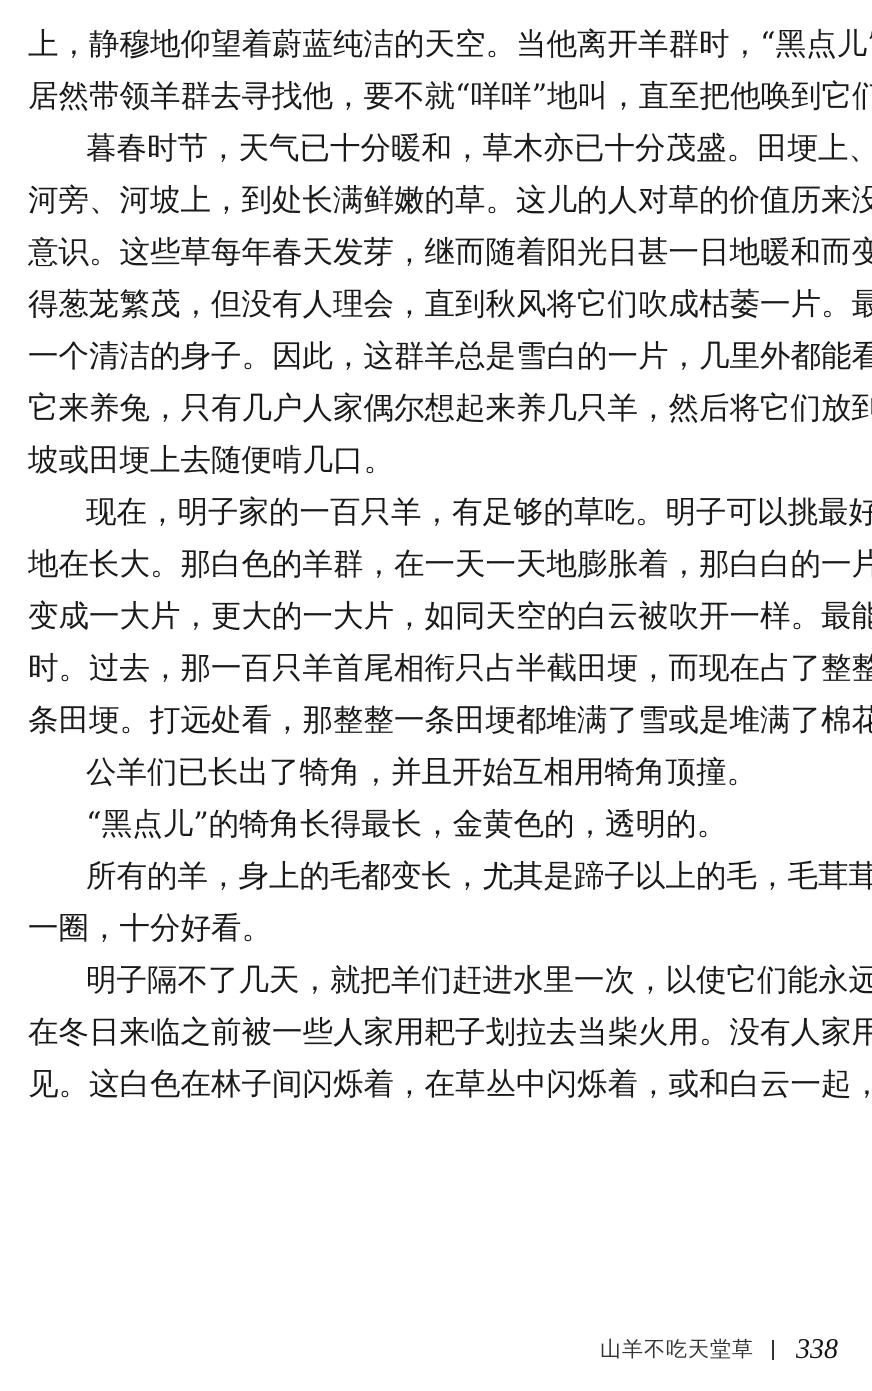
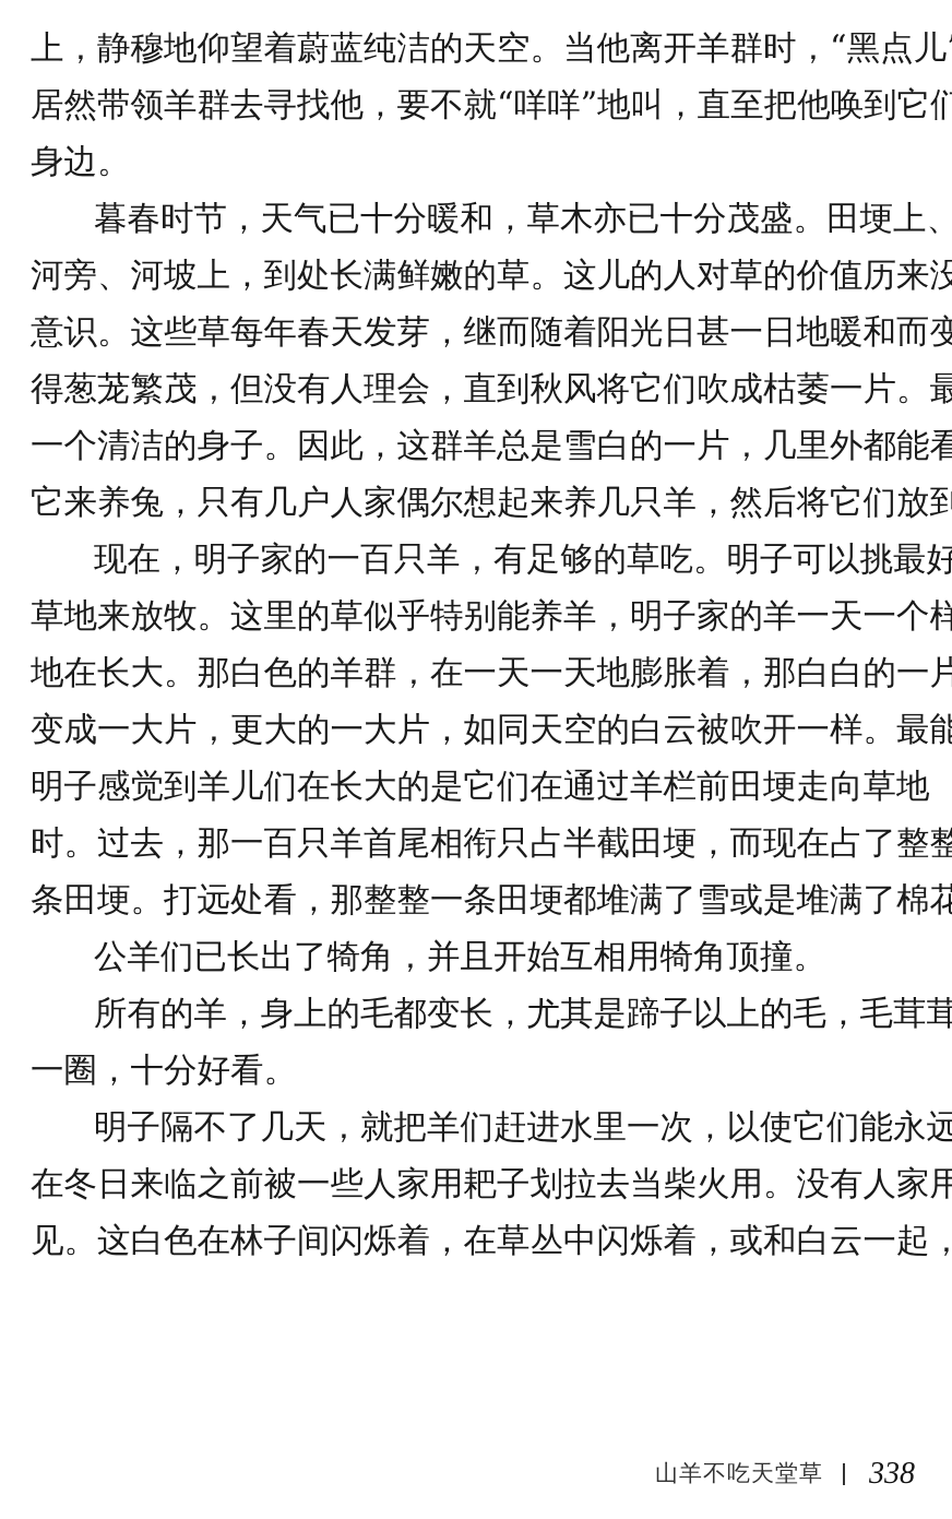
  上，静穆地仰望着蔚蓝纯洁的天空。当他离开羊群时，“黑点儿
  居然带领羊群去寻找他，要不就“咩咩”地叫，直至把他唤到它们
+ 身边。
  暮春时节，天气已十分暖和，草木亦已十分茂盛。田埂上、
  河旁、河坡上，到处长满鲜嫩的草。这儿的人对草的价值历来没
  意识。这些草每年春天发芽，继而随着阳光日甚一日地暖和而变
  得葱茏繁茂，但没有人理会，直到秋风将它们吹成枯萎一片。最
  一个清洁的身子。因此，这群羊总是雪白的一片，几里外都能看
  它来养兔，只有几户人家偶尔想起来养几只羊，然后将它们放到
- 坡或田埂上去随便啃几口。
  现在，明子家的一百只羊，有足够的草吃。明子可以挑最好
+ 草地来放牧。这里的草似乎特别能养羊，明子家的羊一天一个样
  地在长大。那白色的羊群，在一天一天地膨胀着，那白白的一片
  变成一大片，更大的一大片，如同天空的白云被吹开一样。最能
+ 明子感觉到羊儿们在长大的是它们在通过羊栏前田埂走向草地
  时。过去，那一百只羊首尾相衔只占半截田埂，而现在占了整整
  条田埂。打远处看，那整整一条田埂都堆满了雪或是堆满了棉花
  公羊们已长出了犄角，并且开始互相用犄角顶撞。
- “黑点儿”的犄角长得最长，金黄色的，透明的。
  所有的羊，身上的毛都变长，尤其是蹄子以上的毛，毛茸茸
  一圈，十分好看。
  明子隔不了几天，就把羊们赶进水里一次，以使它们能永远
  在冬日来临之前被一些人家用耙子划拉去当柴火用。没有人家用
  见。这白色在林子间闪烁着，在草丛中闪烁着，或和白云一起，
  山羊不吃天堂草
  338
